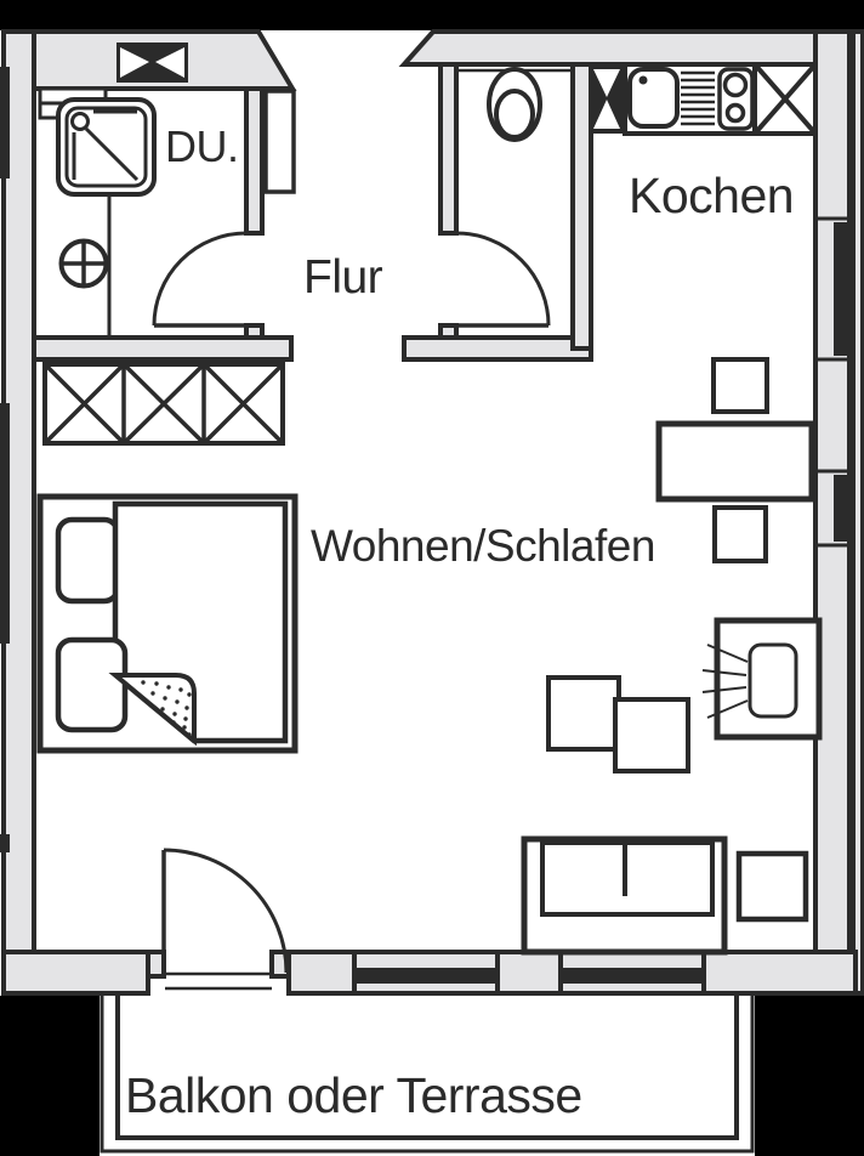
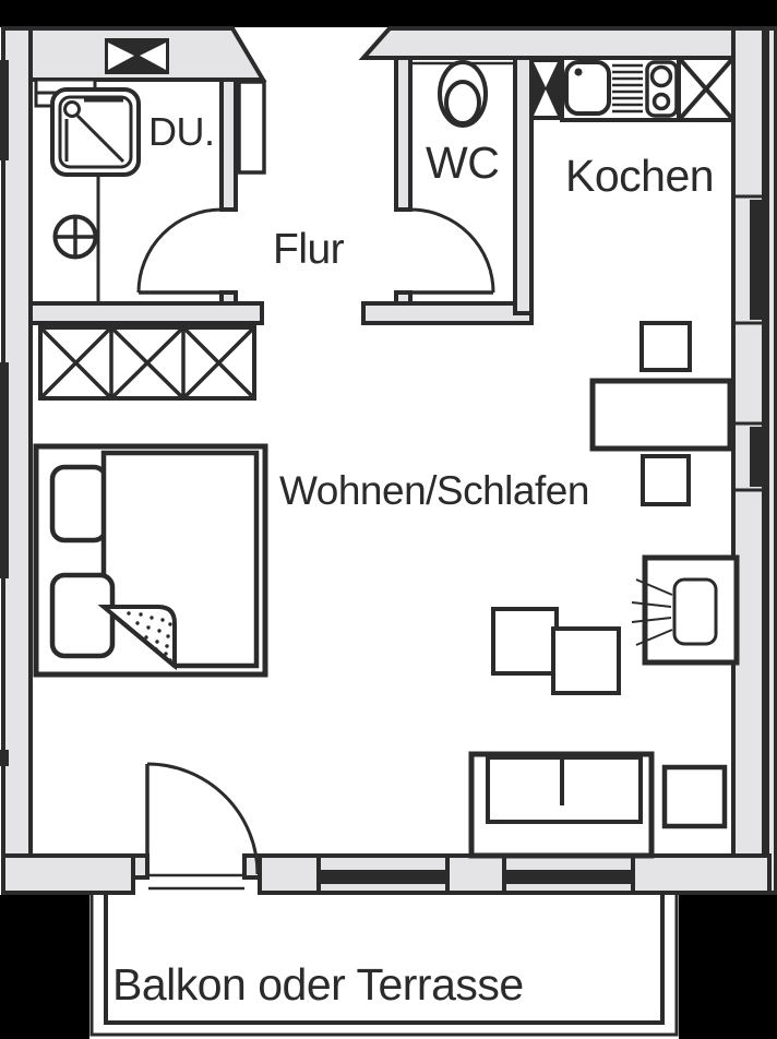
  DU.
  Flur
+ WC
  Kochen
  Wohnen/Schlafen
  Balkon oder Terrasse
